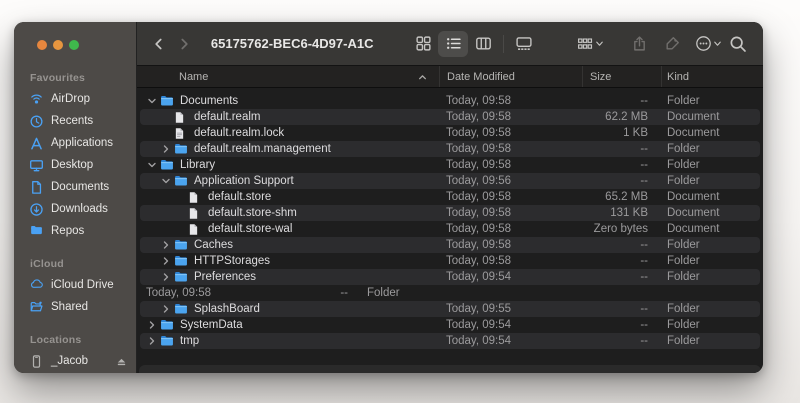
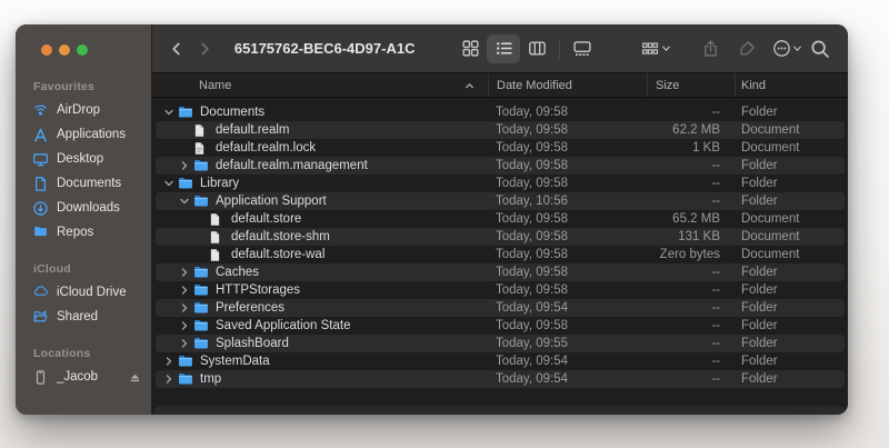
  Favourites
  AirDrop
- Recents
  Applications
  Desktop
  Documents
  Downloads
  Repos
  iCloud
  iCloud Drive
  Shared
  Locations
  _Jacob
  65175762-BEC6-4D97-A1C
  Name
  Date Modified
  Size
  Kind
  Documents
  Today, 09:58
  --
  Folder
  default.realm
  Today, 09:58
  62.2 MB
  Document
  default.realm.lock
  Today, 09:58
  1 KB
  Document
  default.realm.management
  Today, 09:58
  --
  Folder
  Library
  Today, 09:58
  --
  Folder
  Application Support
- Today, 09:56
+ Today, 10:56
  --
  Folder
  default.store
  Today, 09:58
  65.2 MB
  Document
  default.store-shm
  Today, 09:58
  131 KB
  Document
  default.store-wal
  Today, 09:58
  Zero bytes
  Document
  Caches
  Today, 09:58
  --
  Folder
  HTTPStorages
  Today, 09:58
  --
  Folder
  Preferences
  Today, 09:54
  --
  Folder
+ Saved Application State
  Today, 09:58
  --
  Folder
  SplashBoard
  Today, 09:55
  --
  Folder
  SystemData
  Today, 09:54
  --
  Folder
  tmp
  Today, 09:54
  --
  Folder
